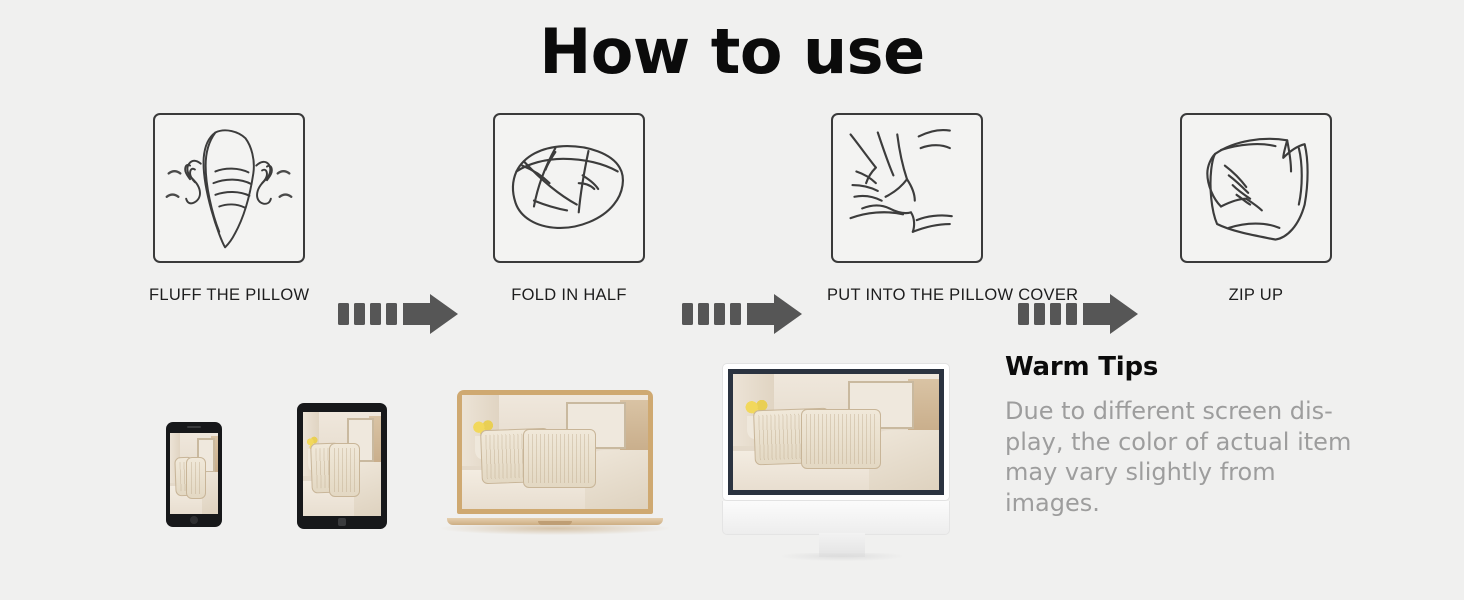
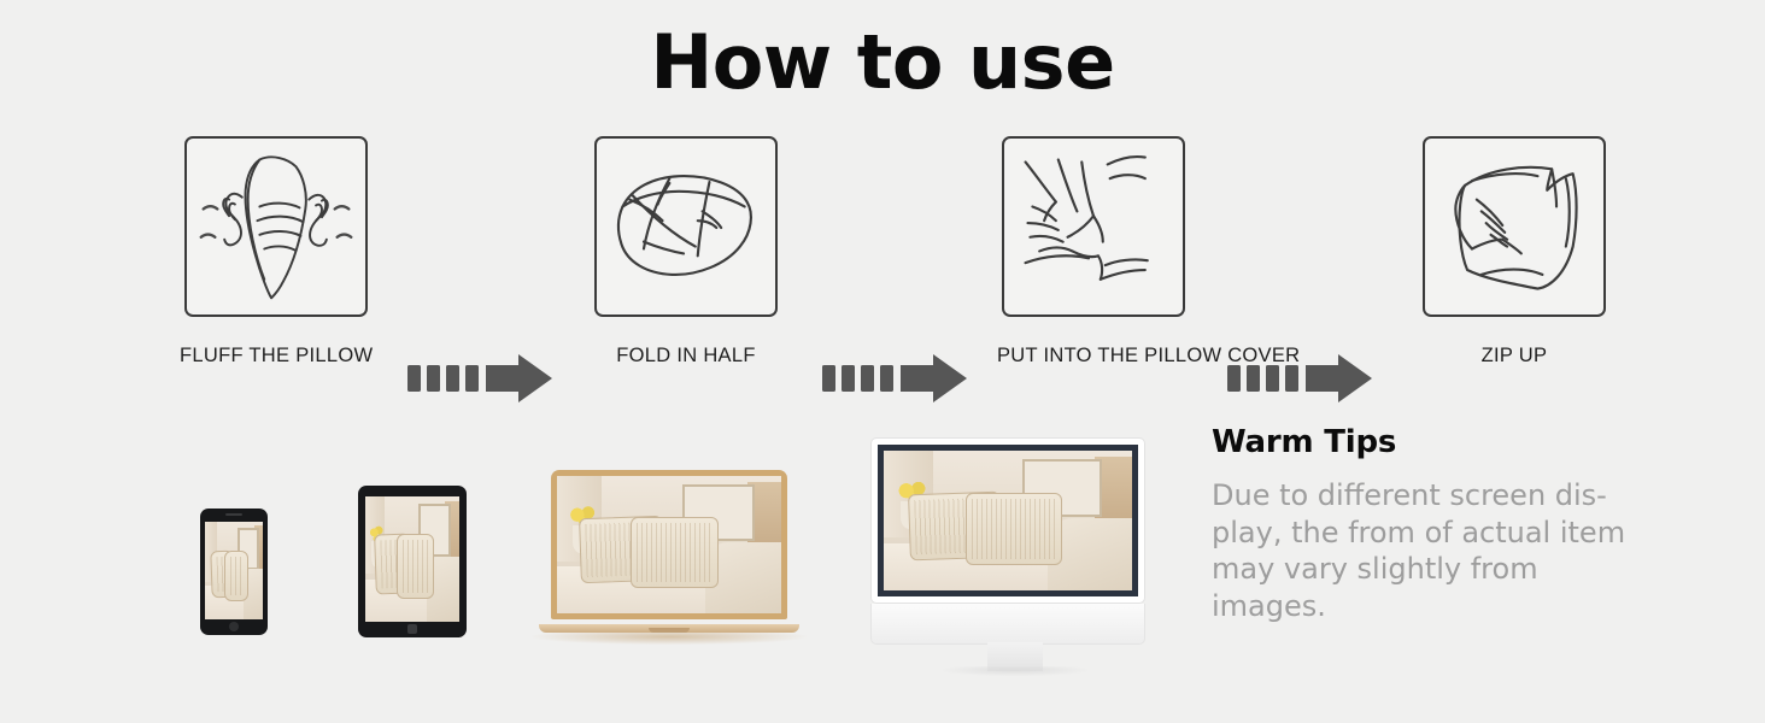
  How to use
  FLUFF THE PILLOW
  FOLD IN HALF
  PUT INTO THE PILLOW
  ZIP UP
  Warm Tips
  Due to different screen dis-
- play, the color of actual item
+ play, the from of actual item
  may vary slightly from
  images.
